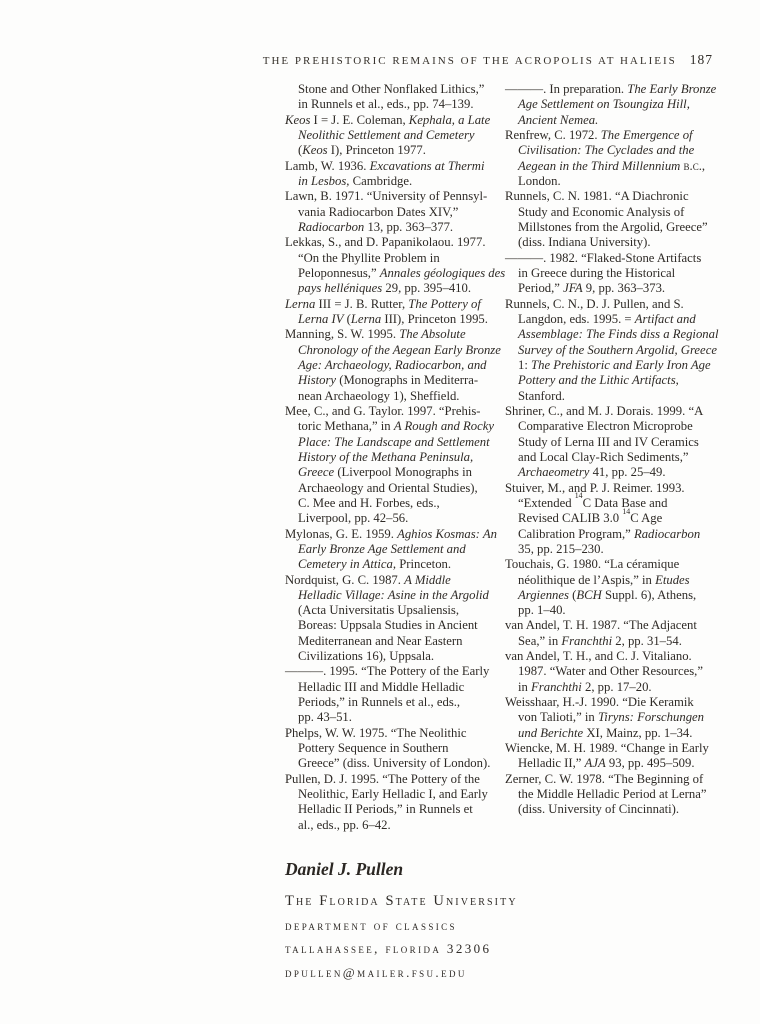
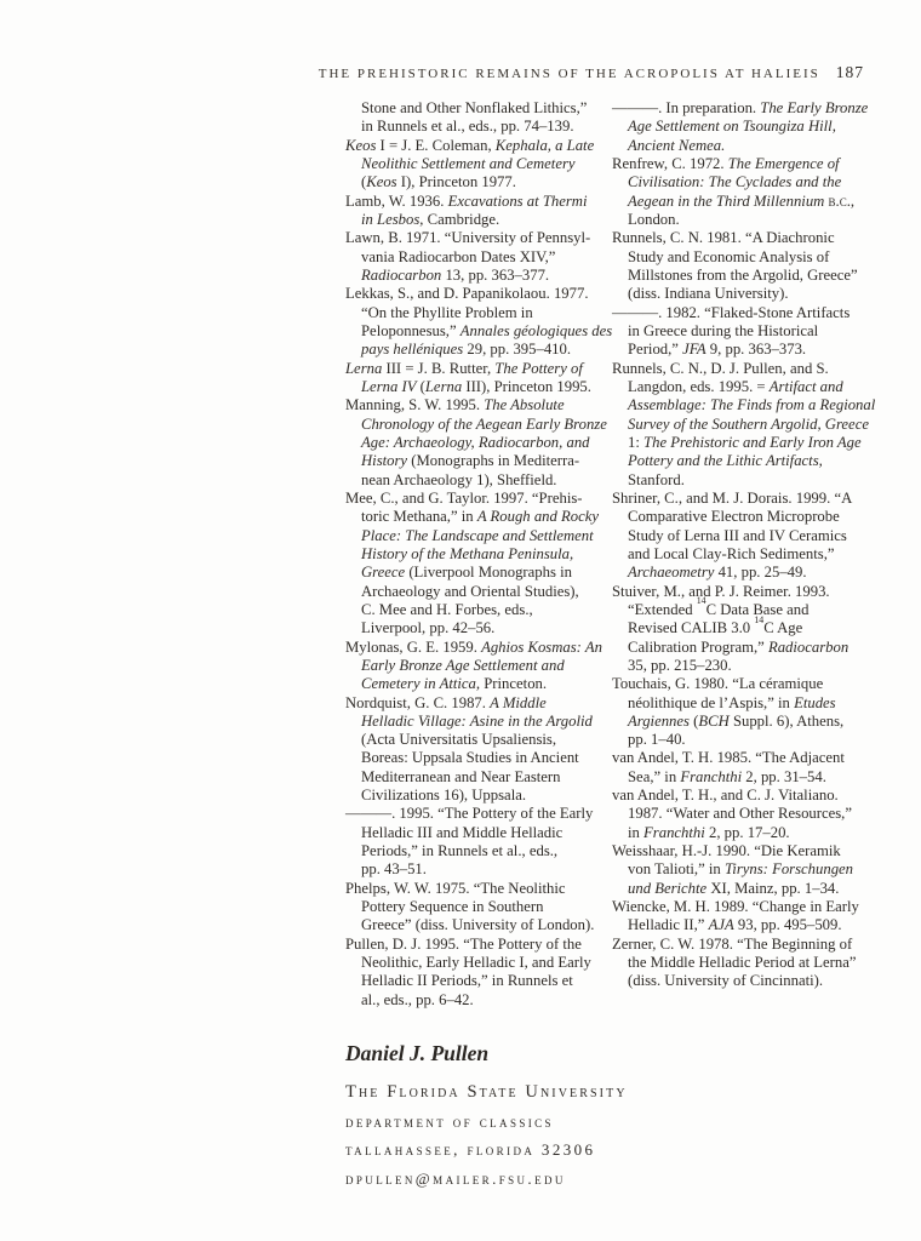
  THE PREHISTORIC REMAINS OF THE ACROPOLIS AT HALIEIS 187
  Stone and Other Nonflaked Lithics,”
  in Runnels et al., eds., pp. 74–139.
  Keos I = J. E. Coleman, Kephala, a Late
  Neolithic Settlement and Cemetery
  (Keos I), Princeton 1977.
  Lamb, W. 1936. Excavations at Thermi
  in Lesbos, Cambridge.
  Lawn, B. 1971. “University of Pennsyl-
  vania Radiocarbon Dates XIV,”
  Radiocarbon 13, pp. 363–377.
  Lekkas, S., and D. Papanikolaou. 1977.
  “On the Phyllite Problem in
  Peloponnesus,” Annales géologiques des
  pays helléniques 29, pp. 395–410.
  Lerna III = J. B. Rutter, The Pottery of
  Lerna IV (Lerna III), Princeton 1995.
  Manning, S. W. 1995. The Absolute
  Chronology of the Aegean Early Bronze
  Age: Archaeology, Radiocarbon, and
  History (Monographs in Mediterra-
  nean Archaeology 1), Sheffield.
  Mee, C., and G. Taylor. 1997. “Prehis-
  toric Methana,” in A Rough and Rocky
  Place: The Landscape and Settlement
  History of the Methana Peninsula,
  Greece (Liverpool Monographs in
  Archaeology and Oriental Studies),
  C. Mee and H. Forbes, eds.,
  Liverpool, pp. 42–56.
  Mylonas, G. E. 1959. Aghios Kosmas: An
  Early Bronze Age Settlement and
  Cemetery in Attica, Princeton.
  Nordquist, G. C. 1987. A Middle
  Helladic Village: Asine in the Argolid
  (Acta Universitatis Upsaliensis,
  Boreas: Uppsala Studies in Ancient
  Mediterranean and Near Eastern
  Civilizations 16), Uppsala.
  ———. 1995. “The Pottery of the Early
  Helladic III and Middle Helladic
  Periods,” in Runnels et al., eds.,
  pp. 43–51.
  Phelps, W. W. 1975. “The Neolithic
  Pottery Sequence in Southern
  Greece” (diss. University of London).
  Pullen, D. J. 1995. “The Pottery of the
  Neolithic, Early Helladic I, and Early
  Helladic II Periods,” in Runnels et
  al., eds., pp. 6–42.
  ———. In preparation. The Early Bronze
  Age Settlement on Tsoungiza Hill,
  Ancient Nemea.
  Renfrew, C. 1972. The Emergence of
  Civilisation: The Cyclades and the
  Aegean in the Third Millennium b.c.,
  London.
  Runnels, C. N. 1981. “A Diachronic
  Study and Economic Analysis of
  Millstones from the Argolid, Greece”
  (diss. Indiana University).
  ———. 1982. “Flaked-Stone Artifacts
  in Greece during the Historical
  Period,” JFA 9, pp. 363–373.
  Runnels, C. N., D. J. Pullen, and S.
  Langdon, eds. 1995. = Artifact and
- Assemblage: The Finds diss a Regional
+ Assemblage: The Finds from a Regional
  Survey of the Southern Argolid, Greece
  1: The Prehistoric and Early Iron Age
  Pottery and the Lithic Artifacts,
  Stanford.
  Shriner, C., and M. J. Dorais. 1999. “A
  Comparative Electron Microprobe
  Study of Lerna III and IV Ceramics
  and Local Clay-Rich Sediments,”
  Archaeometry 41, pp. 25–49.
  Stuiver, M., and P. J. Reimer. 1993.
  “Extended 14C Data Base and
  Revised CALIB 3.0 14C Age
  Calibration Program,” Radiocarbon
  35, pp. 215–230.
  Touchais, G. 1980. “La céramique
  néolithique de l’Aspis,” in Etudes
  Argiennes (BCH Suppl. 6), Athens,
  pp. 1–40.
- van Andel, T. H. 1987. “The Adjacent
+ van Andel, T. H. 1985. “The Adjacent
  Sea,” in Franchthi 2, pp. 31–54.
  van Andel, T. H., and C. J. Vitaliano.
  1987. “Water and Other Resources,”
  in Franchthi 2, pp. 17–20.
  Weisshaar, H.-J. 1990. “Die Keramik
  von Talioti,” in Tiryns: Forschungen
  und Berichte XI, Mainz, pp. 1–34.
  Wiencke, M. H. 1989. “Change in Early
  Helladic II,” AJA 93, pp. 495–509.
  Zerner, C. W. 1978. “The Beginning of
  the Middle Helladic Period at Lerna”
  (diss. University of Cincinnati).
  Daniel J. Pullen
  The Florida State University
  department of classics
  tallahassee, florida 32306
  dpullen@mailer.fsu.edu
